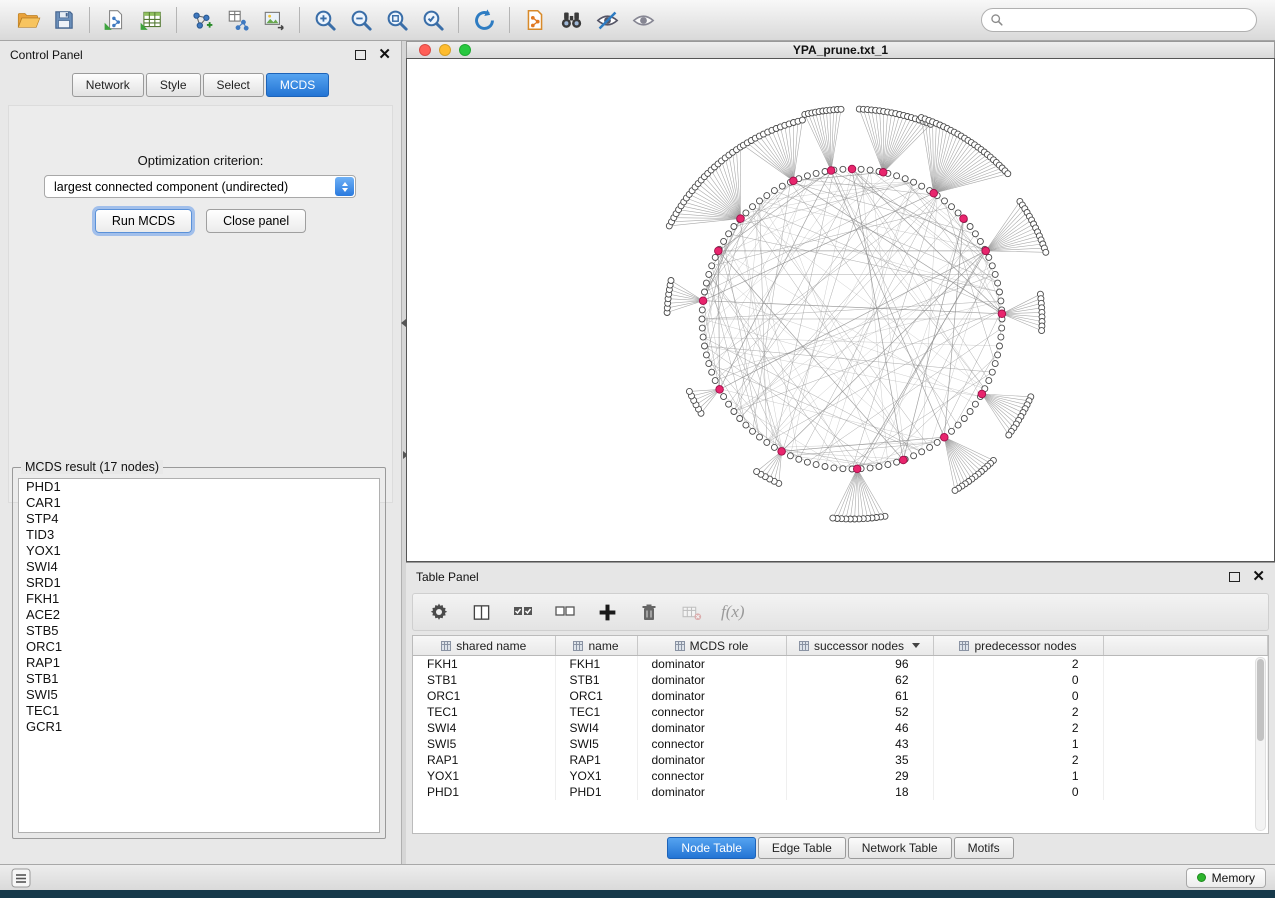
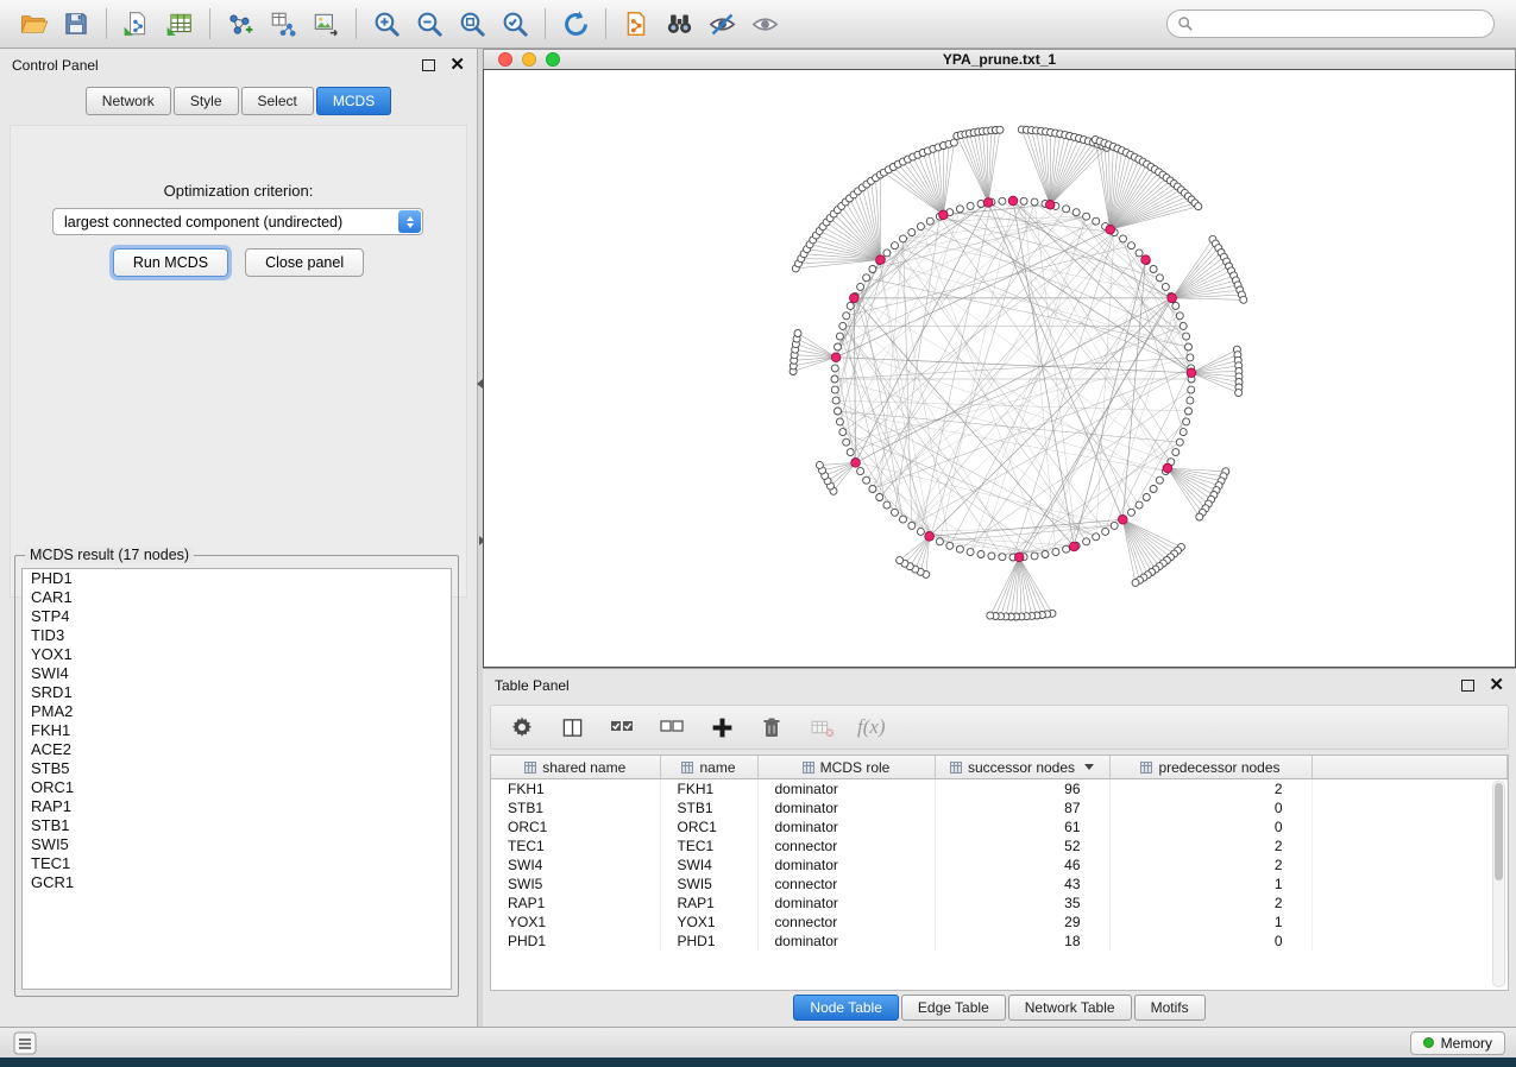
  Control Panel
  ✕
  Network
  Style
  Select
  MCDS
  Optimization criterion:
  largest connected component (undirected)
  Run MCDS
  Close panel
  MCDS result (17 nodes)
  PHD1
  CAR1
  STP4
  TID3
  YOX1
  SWI4
  SRD1
+ PMA2
  FKH1
  ACE2
  STB5
  ORC1
  RAP1
  STB1
  SWI5
  TEC1
  GCR1
  YPA_prune.txt_1
  Table Panel
  ✕
  f(x)
  shared name	name	MCDS role	successor nodes	predecessor nodes
  FKH1	FKH1	dominator	96	2
- STB1	STB1	dominator	62	0
+ STB1	STB1	dominator	87	0
  ORC1	ORC1	dominator	61	0
  TEC1	TEC1	connector	52	2
  SWI4	SWI4	dominator	46	2
  SWI5	SWI5	connector	43	1
  RAP1	RAP1	dominator	35	2
  YOX1	YOX1	connector	29	1
  PHD1	PHD1	dominator	18	0
  Node Table
  Edge Table
  Network Table
  Motifs
  Memory
